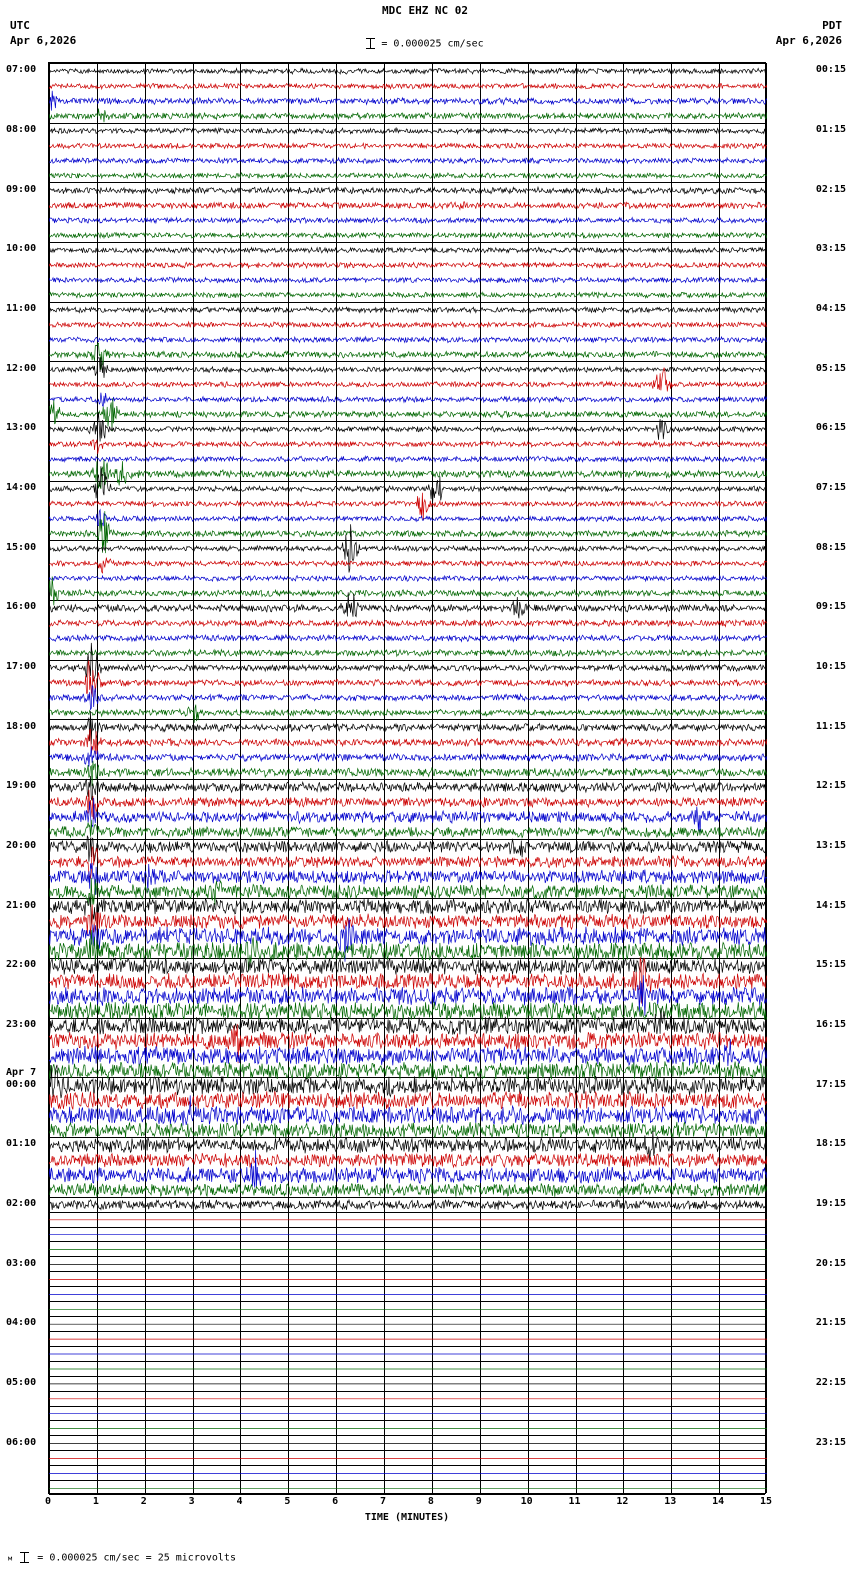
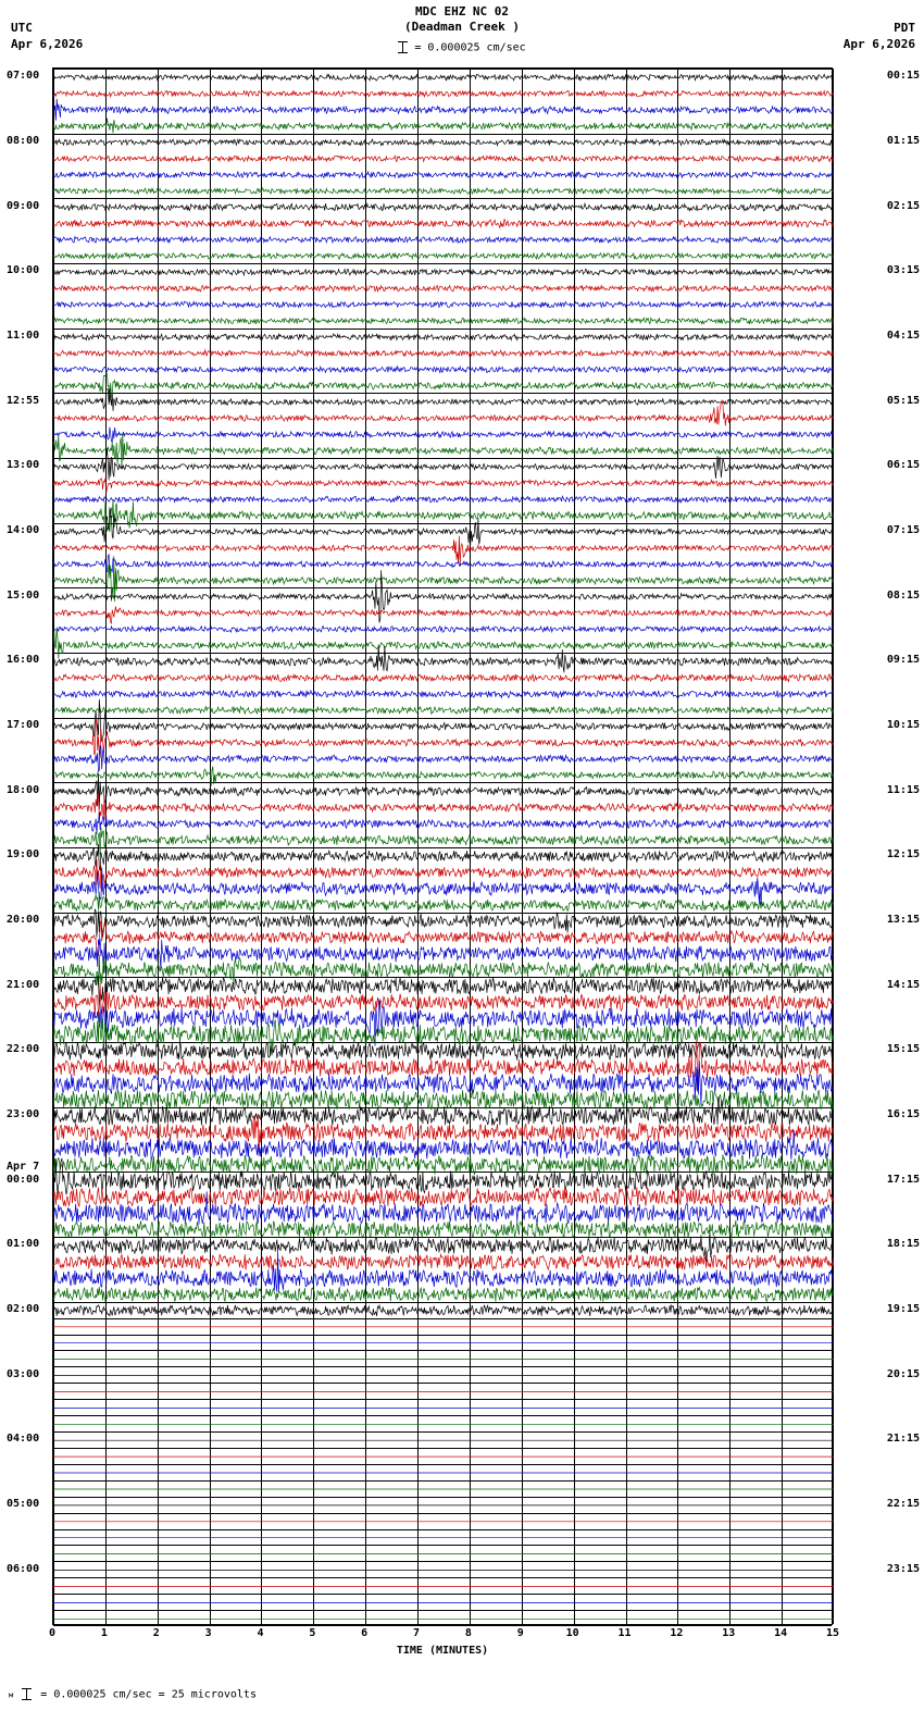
  UTC
  Apr 6,2026
  MDC EHZ NC 02
+ (Deadman Creek )
  PDT
  Apr 6,2026
  = 0.000025 cm/sec
  0
  1
  2
  3
  4
  5
  6
  7
  8
  9
  10
  11
  12
  13
  14
  15
  TIME (MINUTES)
  м = 0.000025 cm/sec = 25 microvolts
  07:00
  00:15
  08:00
  01:15
  09:00
  02:15
  10:00
  03:15
  11:00
  04:15
- 12:00
+ 12:55
  05:15
  13:00
  06:15
  14:00
  07:15
  15:00
  08:15
  16:00
  09:15
  17:00
  10:15
  18:00
  11:15
  19:00
  12:15
  20:00
  13:15
  21:00
  14:15
  22:00
  15:15
  23:00
  16:15
  00:00
  17:15
- 01:10
+ 01:00
  18:15
  02:00
  19:15
  03:00
  20:15
  04:00
  21:15
  05:00
  22:15
  06:00
  23:15
  Apr 7
